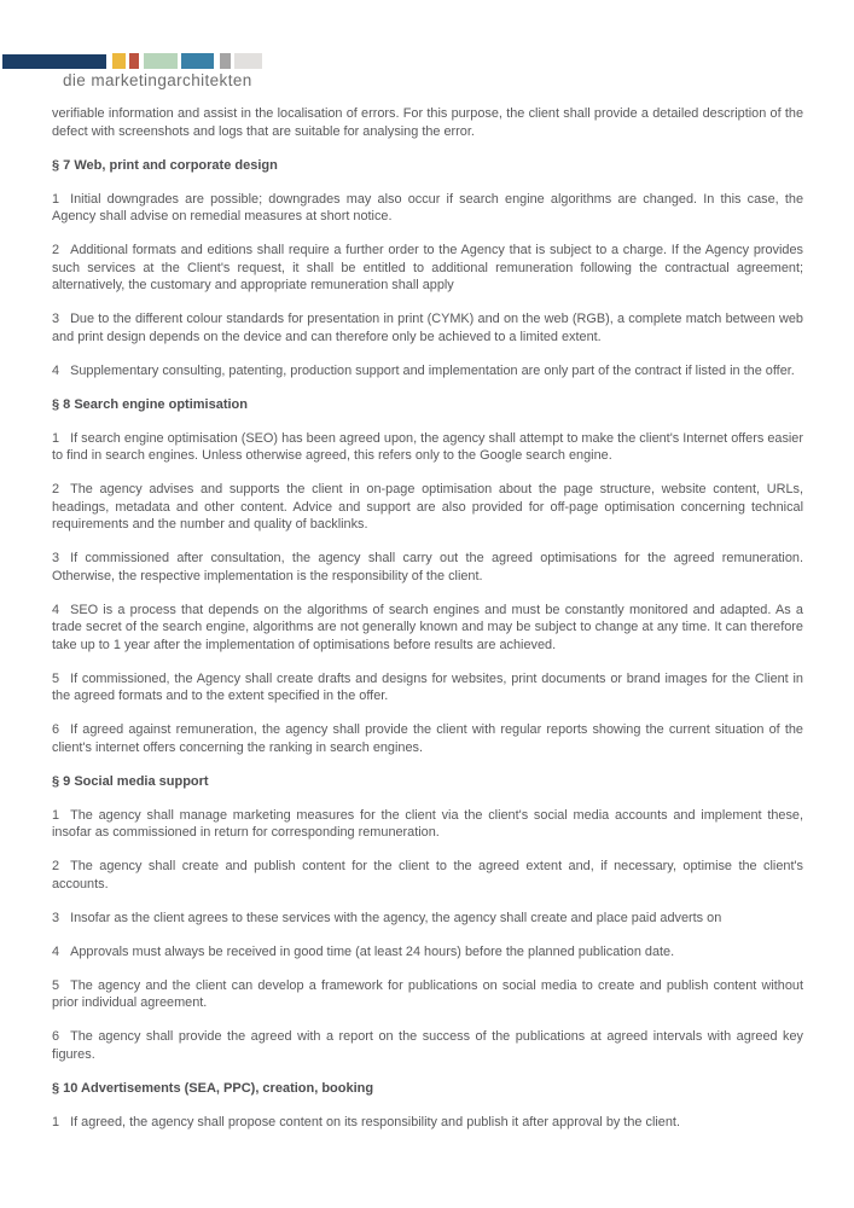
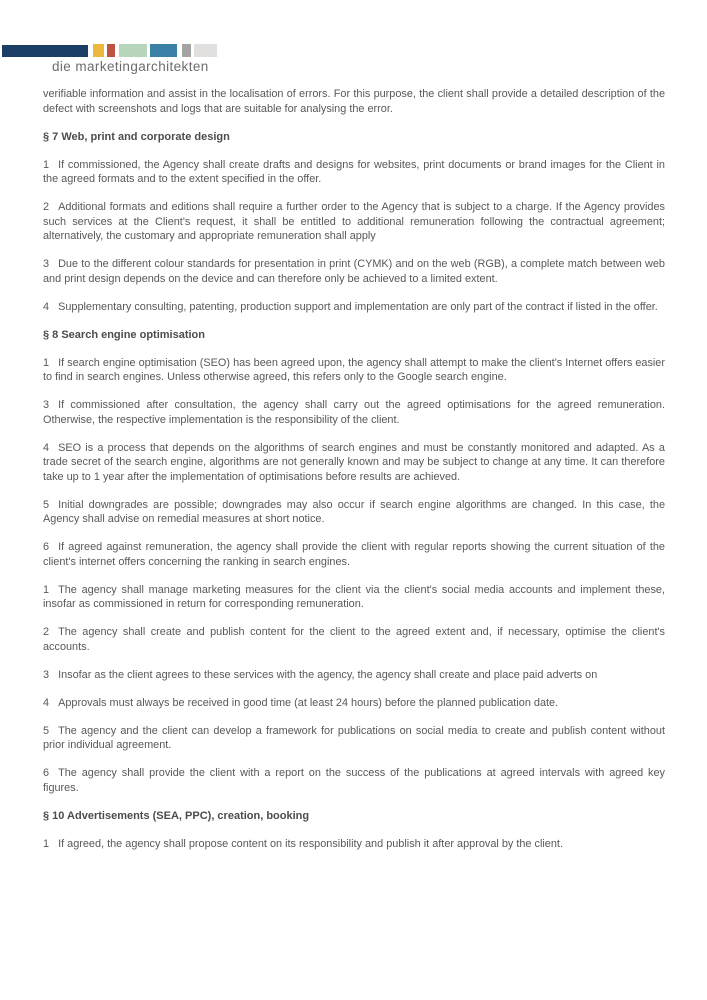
  die marketingarchitekten
  verifiable information and assist in the localisation of errors. For this purpose, the client shall provide a detailed description of the defect with screenshots and logs that are suitable for analysing the error.
  § 7 Web, print and corporate design
- 1 Initial downgrades are possible; downgrades may also occur if search engine algorithms are changed. In this case, the Agency shall advise on remedial measures at short notice.
+ 1 If commissioned, the Agency shall create drafts and designs for websites, print documents or brand images for the Client in the agreed formats and to the extent specified in the offer.
  2 Additional formats and editions shall require a further order to the Agency that is subject to a charge. If the Agency provides such services at the Client's request, it shall be entitled to additional remuneration following the contractual agreement; alternatively, the customary and appropriate remuneration shall apply
  3 Due to the different colour standards for presentation in print (CYMK) and on the web (RGB), a complete match between web and print design depends on the device and can therefore only be achieved to a limited extent.
  4 Supplementary consulting, patenting, production support and implementation are only part of the contract if listed in the offer.
  § 8 Search engine optimisation
  1 If search engine optimisation (SEO) has been agreed upon, the agency shall attempt to make the client's Internet offers easier to find in search engines. Unless otherwise agreed, this refers only to the Google search engine.
- 2 The agency advises and supports the client in on-page optimisation about the page structure, website content, URLs, headings, metadata and other content. Advice and support are also provided for off-page optimisation concerning technical requirements and the number and quality of backlinks.
  3 If commissioned after consultation, the agency shall carry out the agreed optimisations for the agreed remuneration. Otherwise, the respective implementation is the responsibility of the client.
  4 SEO is a process that depends on the algorithms of search engines and must be constantly monitored and adapted. As a trade secret of the search engine, algorithms are not generally known and may be subject to change at any time. It can therefore take up to 1 year after the implementation of optimisations before results are achieved.
- 5 If commissioned, the Agency shall create drafts and designs for websites, print documents or brand images for the Client in the agreed formats and to the extent specified in the offer.
+ 5 Initial downgrades are possible; downgrades may also occur if search engine algorithms are changed. In this case, the Agency shall advise on remedial measures at short notice.
  6 If agreed against remuneration, the agency shall provide the client with regular reports showing the current situation of the client's internet offers concerning the ranking in search engines.
- § 9 Social media support
  1 The agency shall manage marketing measures for the client via the client's social media accounts and implement these, insofar as commissioned in return for corresponding remuneration.
  2 The agency shall create and publish content for the client to the agreed extent and, if necessary, optimise the client's accounts.
  3 Insofar as the client agrees to these services with the agency, the agency shall create and place paid adverts on
  4 Approvals must always be received in good time (at least 24 hours) before the planned publication date.
  5 The agency and the client can develop a framework for publications on social media to create and publish content without prior individual agreement.
- 6 The agency shall provide the agreed with a report on the success of the publications at agreed intervals with agreed key figures.
+ 6 The agency shall provide the client with a report on the success of the publications at agreed intervals with agreed key figures.
  § 10 Advertisements (SEA, PPC), creation, booking
  1 If agreed, the agency shall propose content on its responsibility and publish it after approval by the client.
